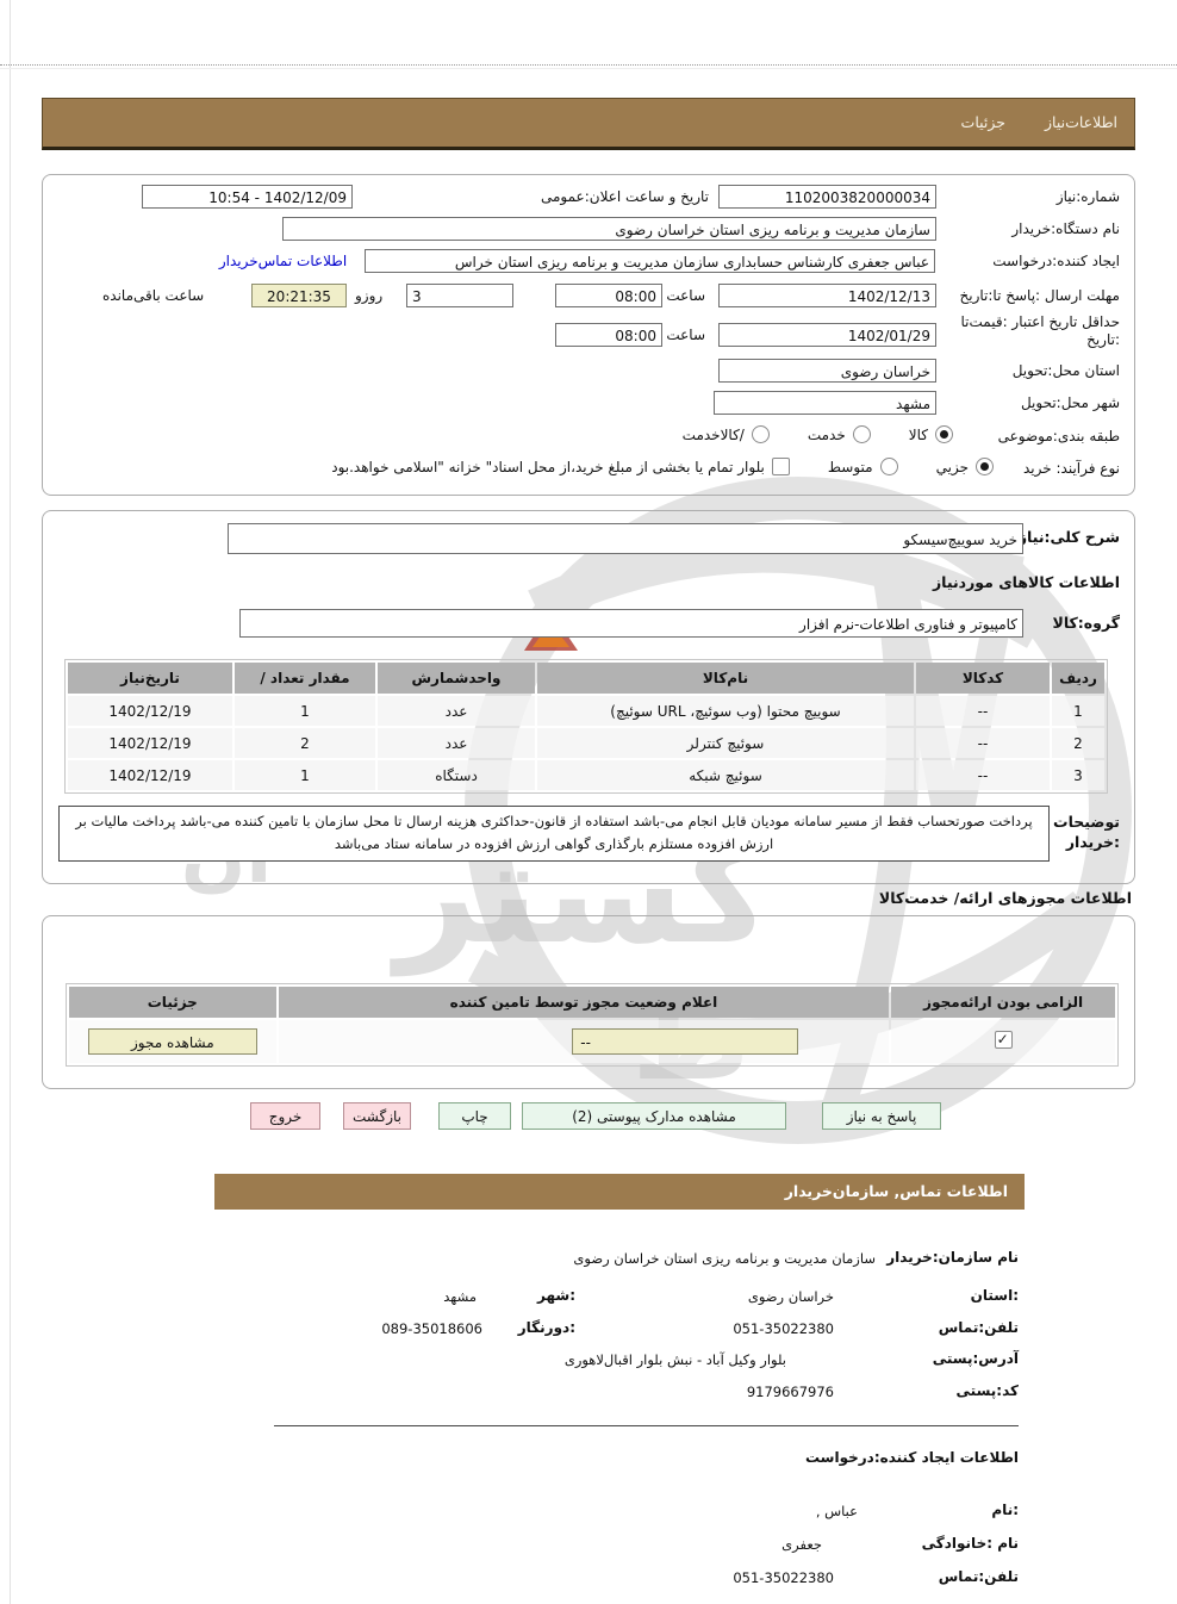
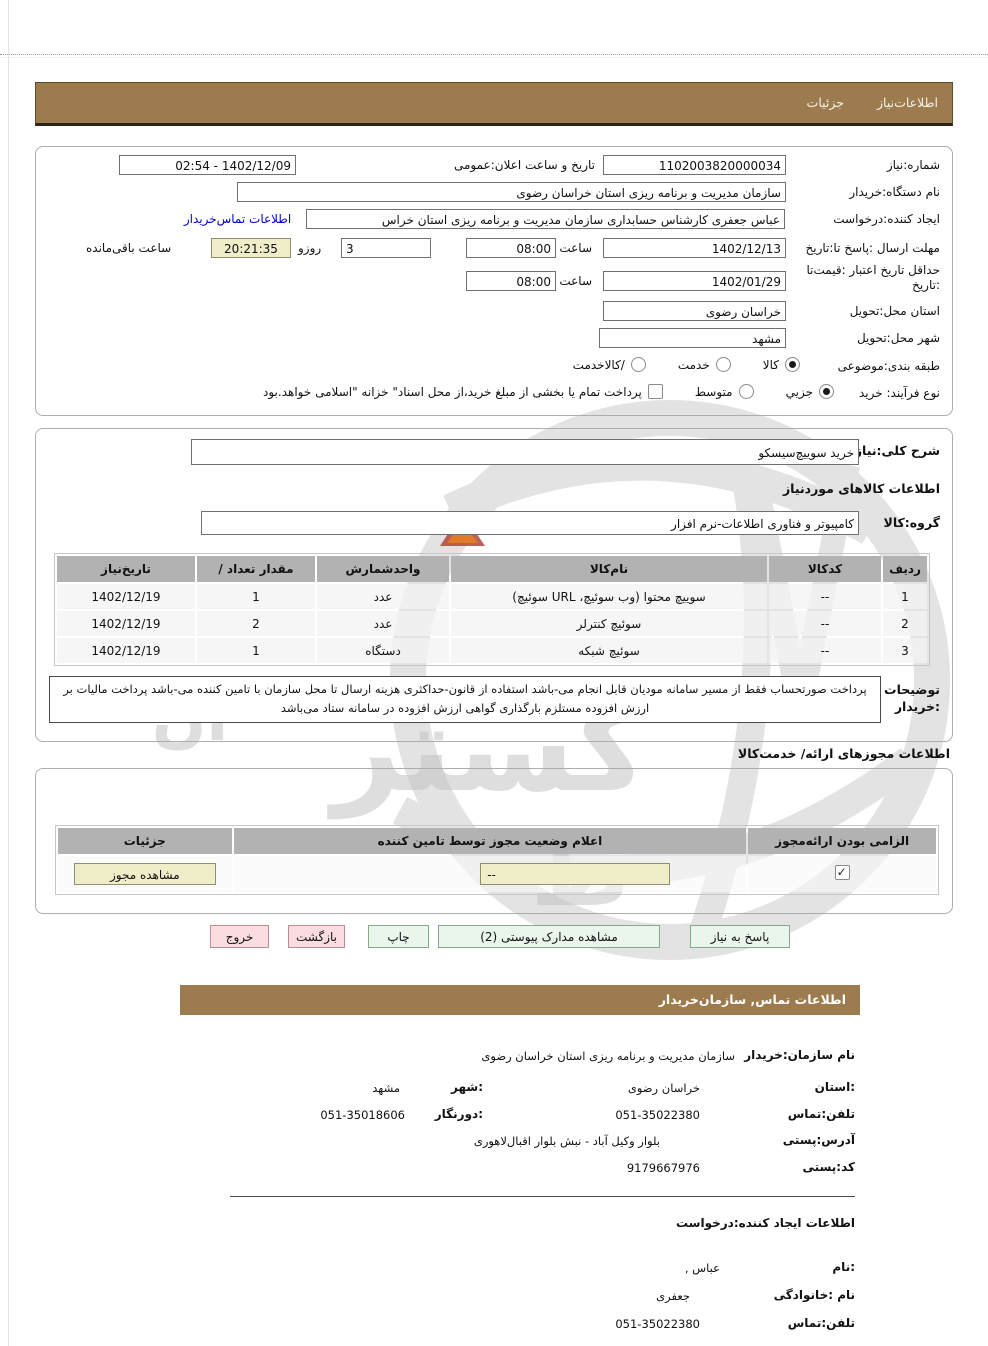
  گستر
  اطلاعات‌نیاز
  جزئیات
  شماره:نیاز
  1102003820000034
  تاریخ و ساعت اعلان:عمومی
- 1402/12/09 - 10:54
+ 1402/12/09 - 02:54
  نام دستگاه:خریدار
  سازمان مدیریت و برنامه ریزی استان خراسان رضوی
  ایجاد کننده:درخواست
  عباس جعفری کارشناس حسابداری سازمان مدیریت و برنامه ریزی استان خراس
  اطلاعات تماس‌خریدار
  مهلت ارسال :پاسخ تا:تاریخ
  1402/12/13
  ساعت
  08:00
  3
  روزو
  20:21:35
  ساعت باقی‌مانده
  حداقل تاریخ اعتبار :قیمت‌تا
  :تاریخ
  1402/01/29
  ساعت
  08:00
  استان محل:تحویل
  خراسان رضوی
  شهر محل:تحویل
  مشهد
  طبقه بندی:موضوعی
  کالا
  خدمت
  /کالاخدمت
  نوع فرآیند: خرید
  جزيي
  متوسط
- بلوار تمام یا بخشی از مبلغ خرید،از محل اسناد" خزانه "اسلامی خواهد.بود
+ پرداخت تمام یا بخشی از مبلغ خرید،از محل اسناد" خزانه "اسلامی خواهد.بود
  شرح کلی:نیا
  خرید سوییچ‌سیسکو
  اطلاعات کالاهای موردنیاز
  گروه:کالا
  کامپیوتر و فناوری اطلاعات-نرم افزار
  ردیف	کدکالا	نام‌کالا	واحدشمارش	مقدار تعداد /	تاریخ‌نیاز
  1	--	سوییچ محتوا (وب سوئیچ، URL سوئیچ)	عدد	1	1402/12/19
  2	--	سوئیچ کنترلر	عدد	2	1402/12/19
  3	--	سوئیچ شبکه	دستگاه	1	1402/12/19
  توضیحات
  :خریدار
  پرداخت صورتحساب فقط از مسیر سامانه مودیان قابل انجام می-باشد استفاده از قانون-حداکثری هزینه ارسال تا محل سازمان با تامین کننده می-باشد پرداخت مالیات بر ارزش افزوده مستلزم بارگذاری گواهی ارزش افزوده در سامانه ستاد می‌باشد
  اطلاعات مجوزهای ارائه/ خدمت‌کالا
  الزامی بودن ارائه‌مجوز	اعلام وضعیت مجوز توسط تامین کننده	جزئیات
  	--	مشاهده مجوز
  پاسخ به نیاز
  مشاهده مدارک پیوستی (2)
  چاپ
  بازگشت
  خروج
  اطلاعات تماس, سازمان‌خریدار
  نام سازمان:خریدار
  سازمان مدیریت و برنامه ریزی استان خراسان رضوی
  :استان
  خراسان رضوی
  :شهر
  مشهد
  تلفن:تماس
  051-35022380
  :دورنگار
- 089-35018606
+ 051-35018606
  آدرس:پستی
  بلوار وکیل آباد - نبش بلوار اقبال‌لاهوری
  کد:پستی
  9179667976
  اطلاعات ایجاد کننده:درخواست
  :نام
  عباس ,
  نام :خانوادگی
  جعفری
  تلفن:تماس
  051-35022380
